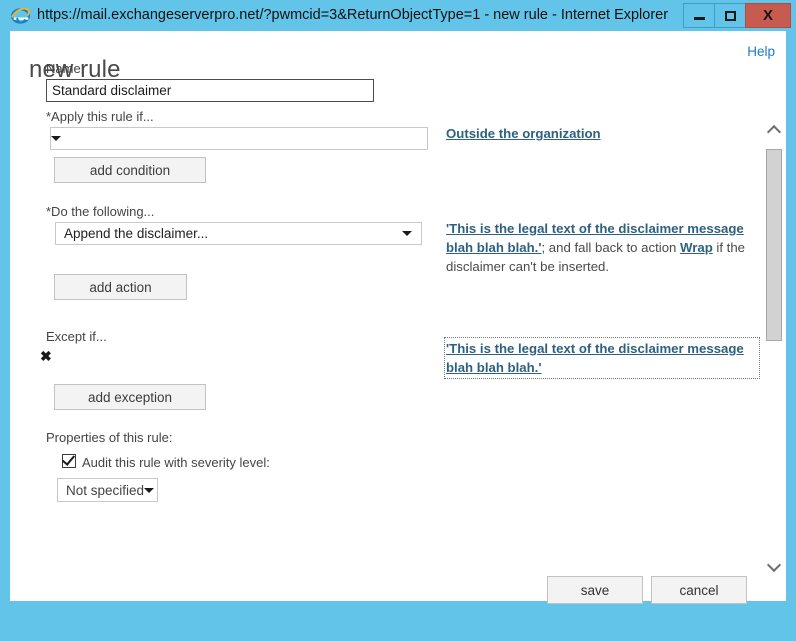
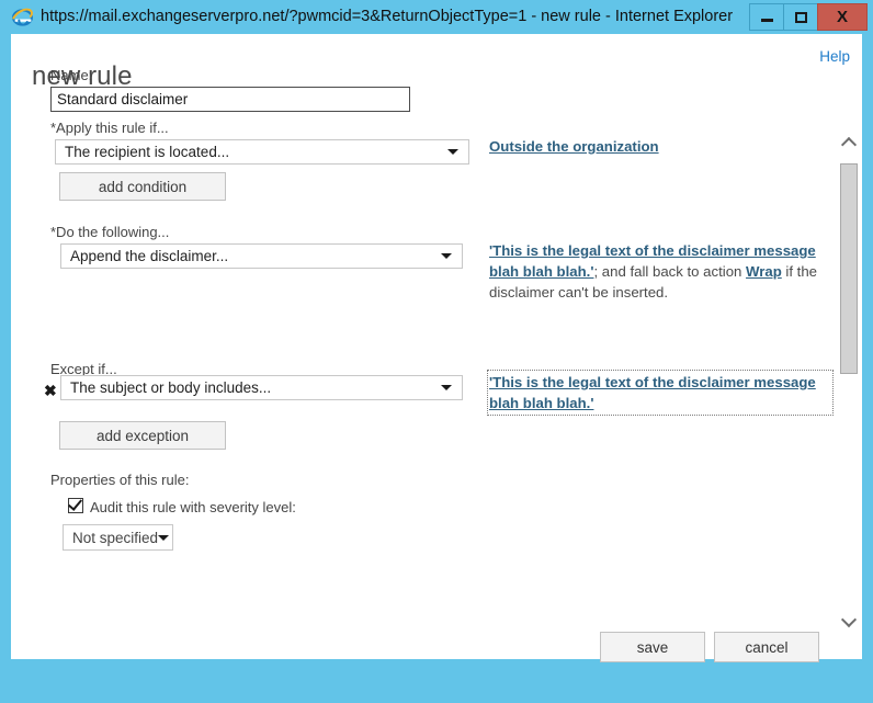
  https://mail.exchangeserverpro.net/?pwmcid=3&ReturnObjectType=1 - new rule - Internet Explorer
  X
  Help
  new rule
  Name:
  Standard disclaimer
  *Apply this rule if...
+ The recipient is located...
  add condition
  Outside the organization
  *Do the following...
  Append the disclaimer...
- add action
  'This is the legal text of the disclaimer message blah blah blah.'; and fall back to action Wrap if the disclaimer can't be inserted.
  Except if...
  ✖
+ The subject or body includes...
  add exception
  'This is the legal text of the disclaimer message blah blah blah.'
  Properties of this rule:
  Audit this rule with severity level:
  Not specified
  save
  cancel
